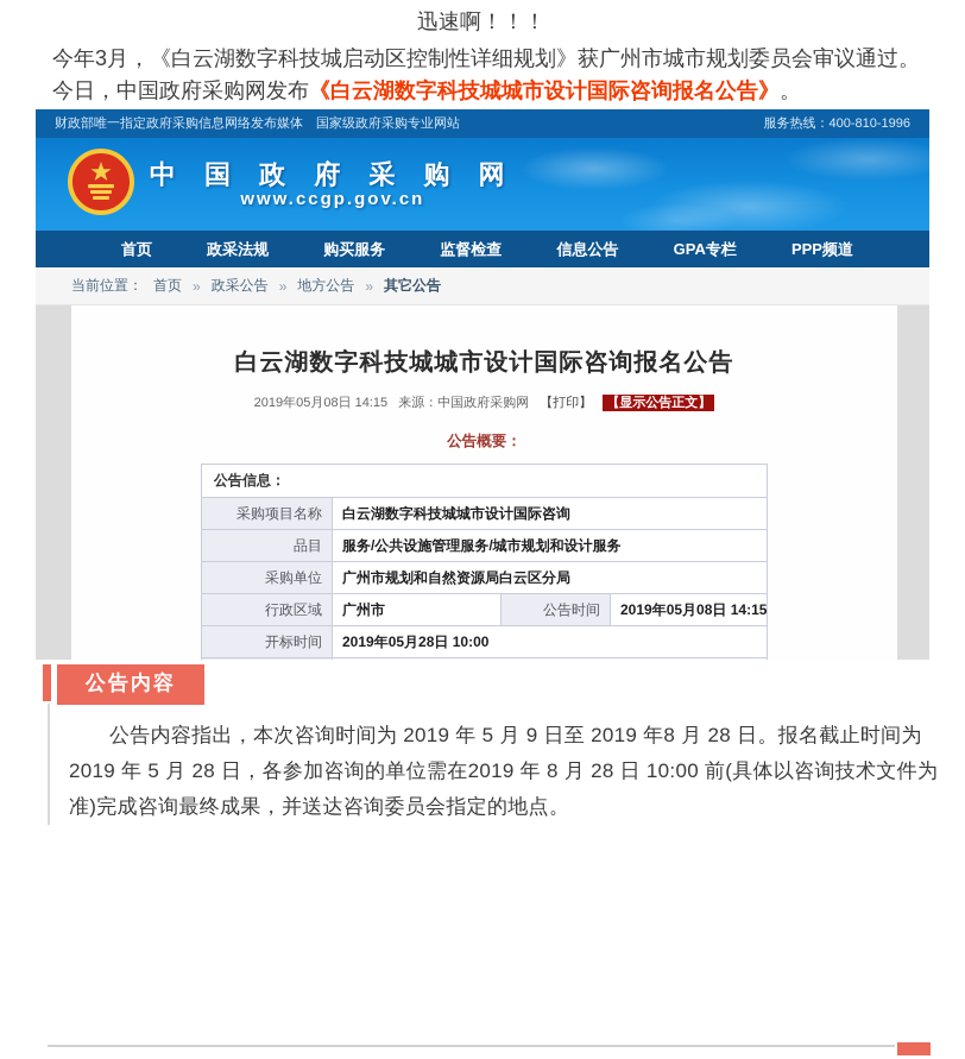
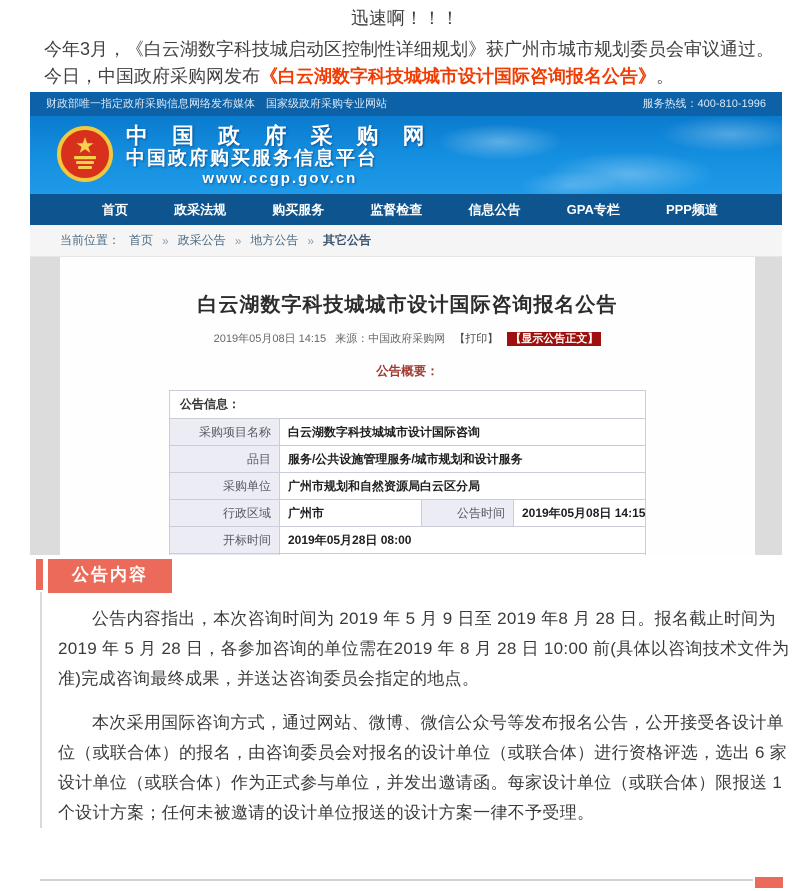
  迅速啊！！！
  今年3月，《白云湖数字科技城启动区控制性详细规划》获广州市城市规划委员会审议通过。
  今日，中国政府采购网发布《白云湖数字科技城城市设计国际咨询报名公告》。
  财政部唯一指定政府采购信息网络发布媒体 国家级政府采购专业网站
  服务热线：400-810-1996
  中 国 政 府 采 购 网
+ 中国政府购买服务信息平台
  www.ccgp.gov.cn
  首页
  政采法规
  购买服务
  监督检查
  信息公告
  GPA专栏
  PPP频道
  当前位置：
  首页
  »
  政采公告
  »
  地方公告
  »
  其它公告
  白云湖数字科技城城市设计国际咨询报名公告
  2019年05月08日 14:15 来源：中国政府采购网 【打印】 【显示公告正文】
  公告概要：
  公告信息：
  采购项目名称	白云湖数字科技城城市设计国际咨询
  品目	服务/公共设施管理服务/城市规划和设计服务
  采购单位	广州市规划和自然资源局白云区分局
  行政区域	广州市	公告时间	2019年05月08日 14:15
- 开标时间	2019年05月28日 10:00
+ 开标时间	2019年05月28日 08:00
  公告内容
  公告内容指出，本次咨询时间为 2019 年 5 月 9 日至 2019 年8 月 28 日。报名截止时间为 2019 年 5 月 28 日，各参加咨询的单位需在2019 年 8 月 28 日 10:00 前(具体以咨询技术文件为准)完成咨询最终成果，并送达咨询委员会指定的地点。
+ 本次采用国际咨询方式，通过网站、微博、微信公众号等发布报名公告，公开接受各设计单位（或联合体）的报名，由咨询委员会对报名的设计单位（或联合体）进行资格评选，选出 6 家设计单位（或联合体）作为正式参与单位，并发出邀请函。每家设计单位（或联合体）限报送 1 个设计方案；任何未被邀请的设计单位报送的设计方案一律不予受理。
